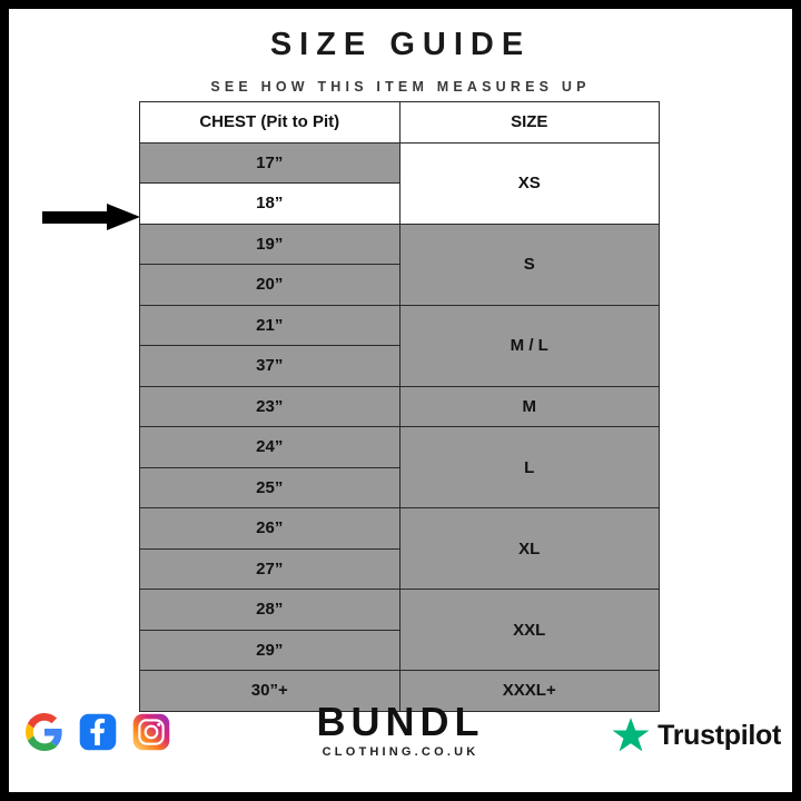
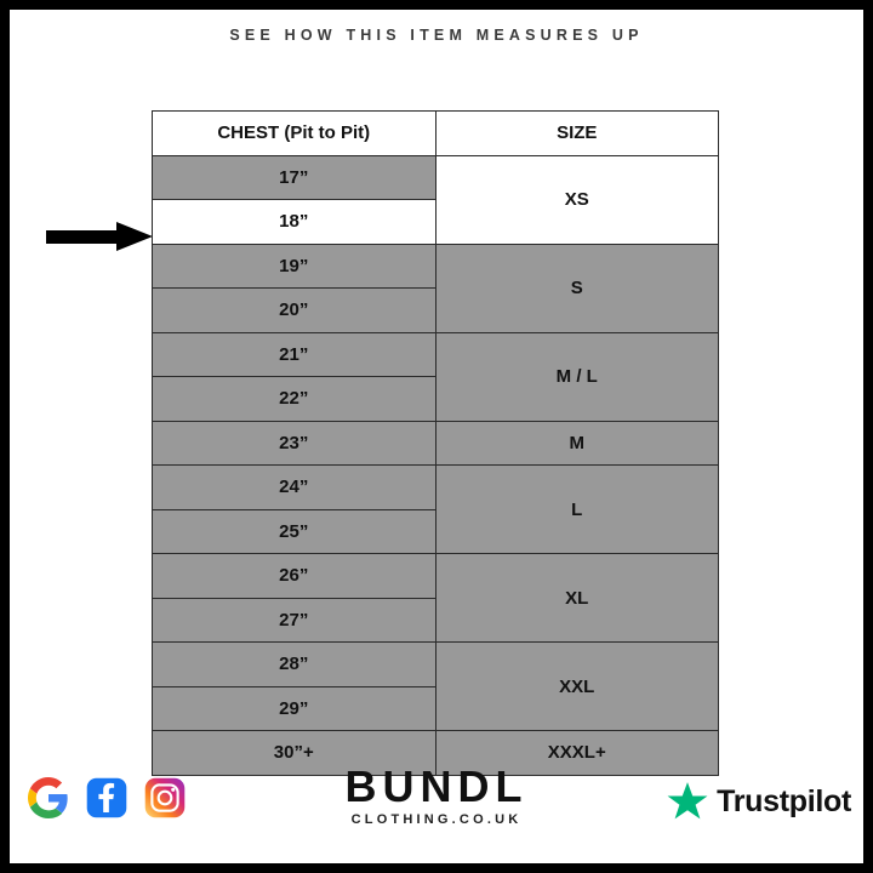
- SIZE GUIDE
  SEE HOW THIS ITEM MEASURES UP
  CHEST (Pit to Pit)	SIZE
  17”	XS
  18”
  19”	S
  20”
  21”	M / L
- 37”
+ 22”
  23”	M
  24”	L
  25”
  26”	XL
  27”
  28”	XXL
  29”
  30”+	XXXL+
  BUNDL
  CLOTHING.CO.UK
  Trustpilot
